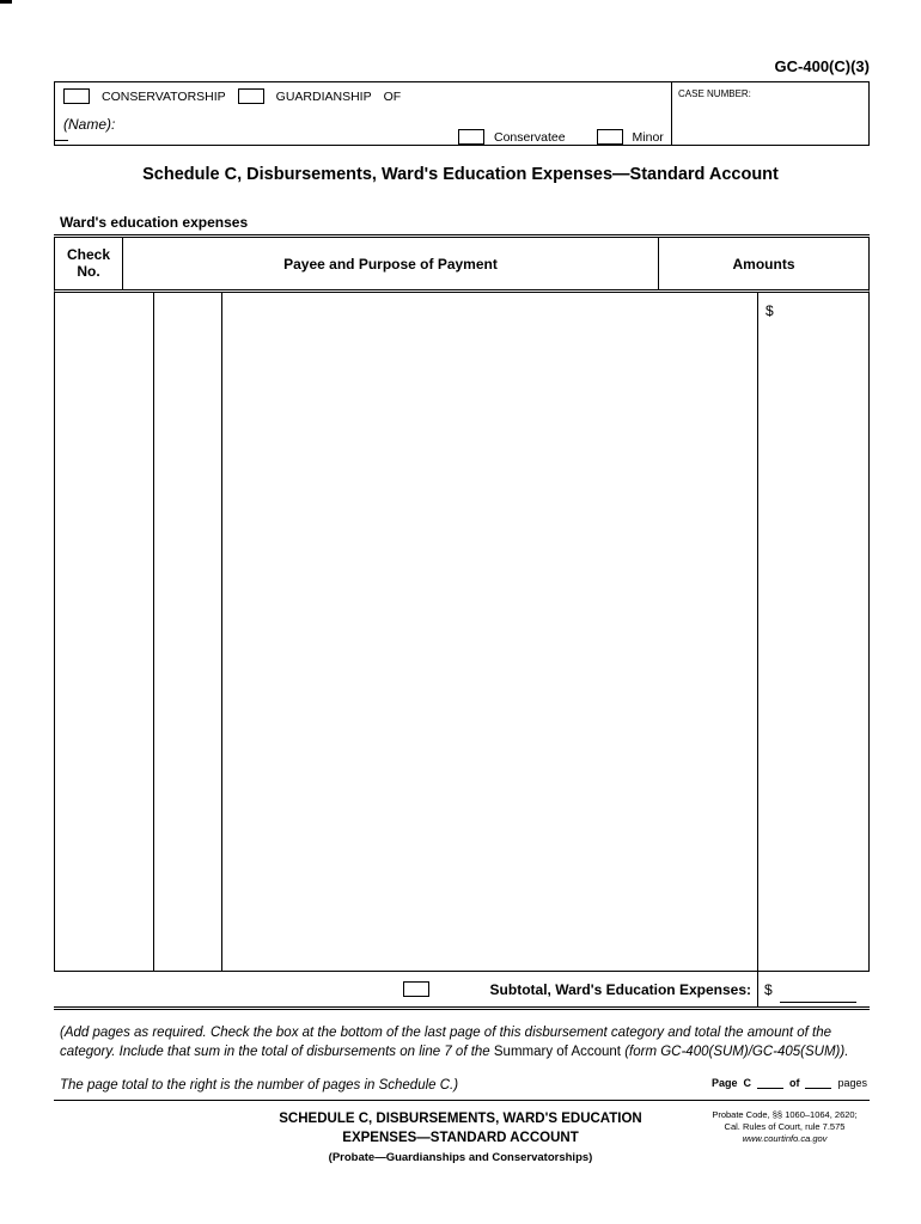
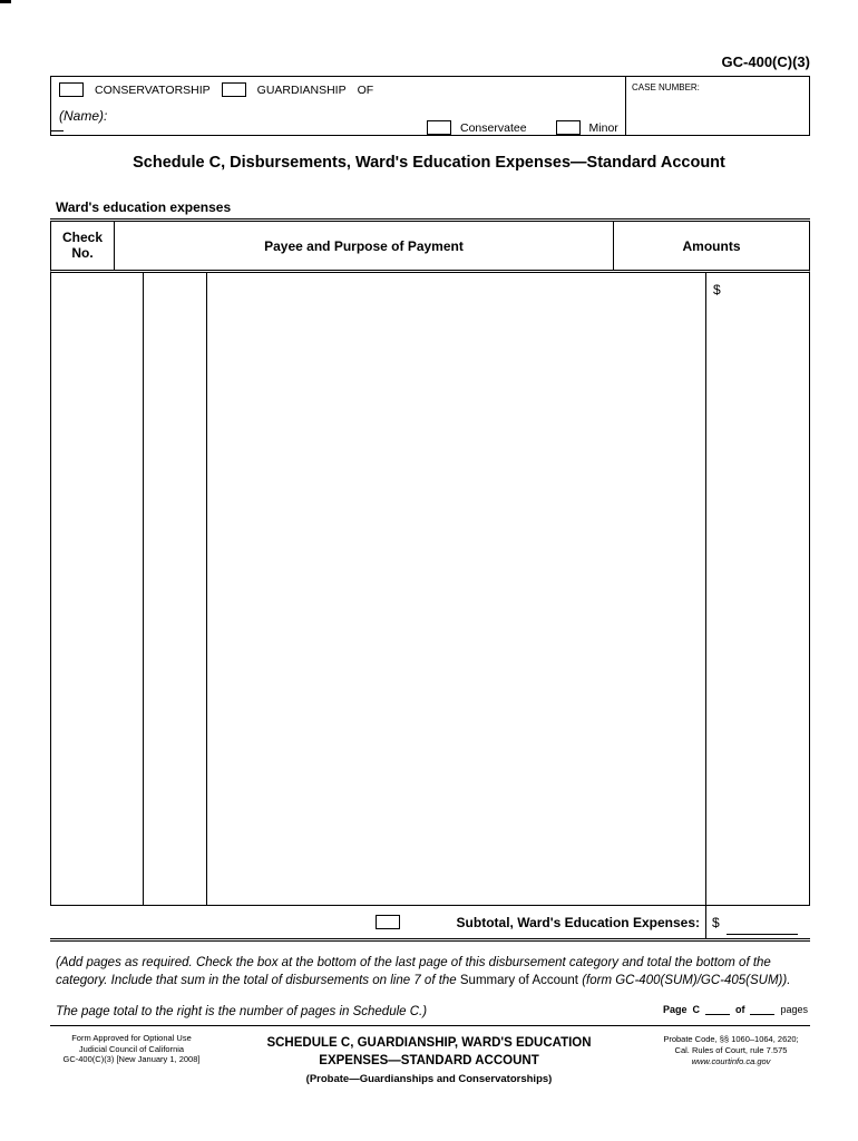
  GC-400(C)(3)
  CONSERVATORSHIP
  GUARDIANSHIP
  OF
  (Name):
  Conservatee
  Minor
  CASE NUMBER:
  Schedule C, Disbursements, Ward's Education Expenses—Standard Account
  Ward's education expenses
  Check
  No.
  Payee and Purpose of Payment
  Amounts
  $
  Subtotal, Ward's Education Expenses:
  $
- (Add pages as required. Check the box at the bottom of the last page of this disbursement category and total the amount of the
+ (Add pages as required. Check the box at the bottom of the last page of this disbursement category and total the bottom of the
  category. Include that sum in the total of disbursements on line 7 of the Summary of Account (form GC-400(SUM)/GC-405(SUM)).
  The page total to the right is the number of pages in Schedule C.)
  Page
  C
  of
  pages
+ Form Approved for Optional Use
+ Judicial Council of California
+ GC-400(C)(3) [New January 1, 2008]
- SCHEDULE C, DISBURSEMENTS, WARD'S EDUCATION
+ SCHEDULE C, GUARDIANSHIP, WARD'S EDUCATION
  EXPENSES—STANDARD ACCOUNT
  (Probate—Guardianships and Conservatorships)
  Probate Code, §§ 1060–1064, 2620;
  Cal. Rules of Court, rule 7.575
  www.courtinfo.ca.gov
